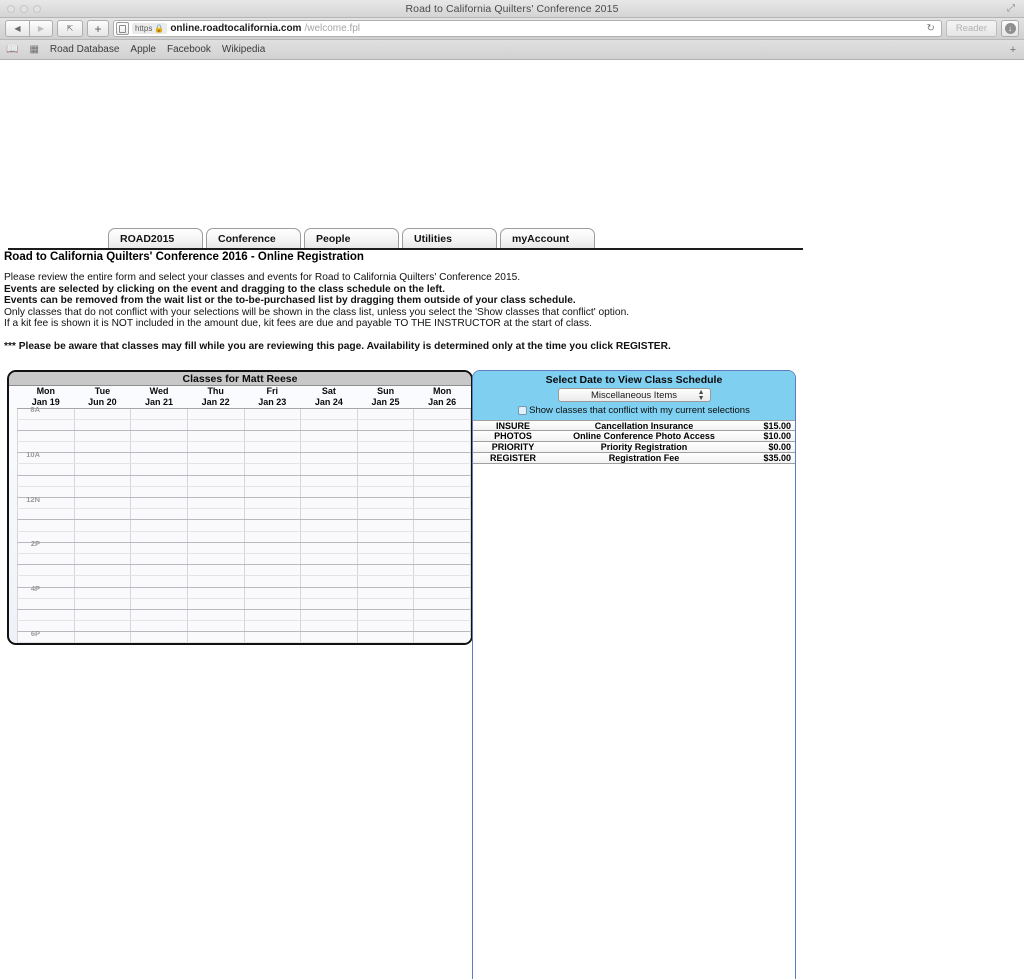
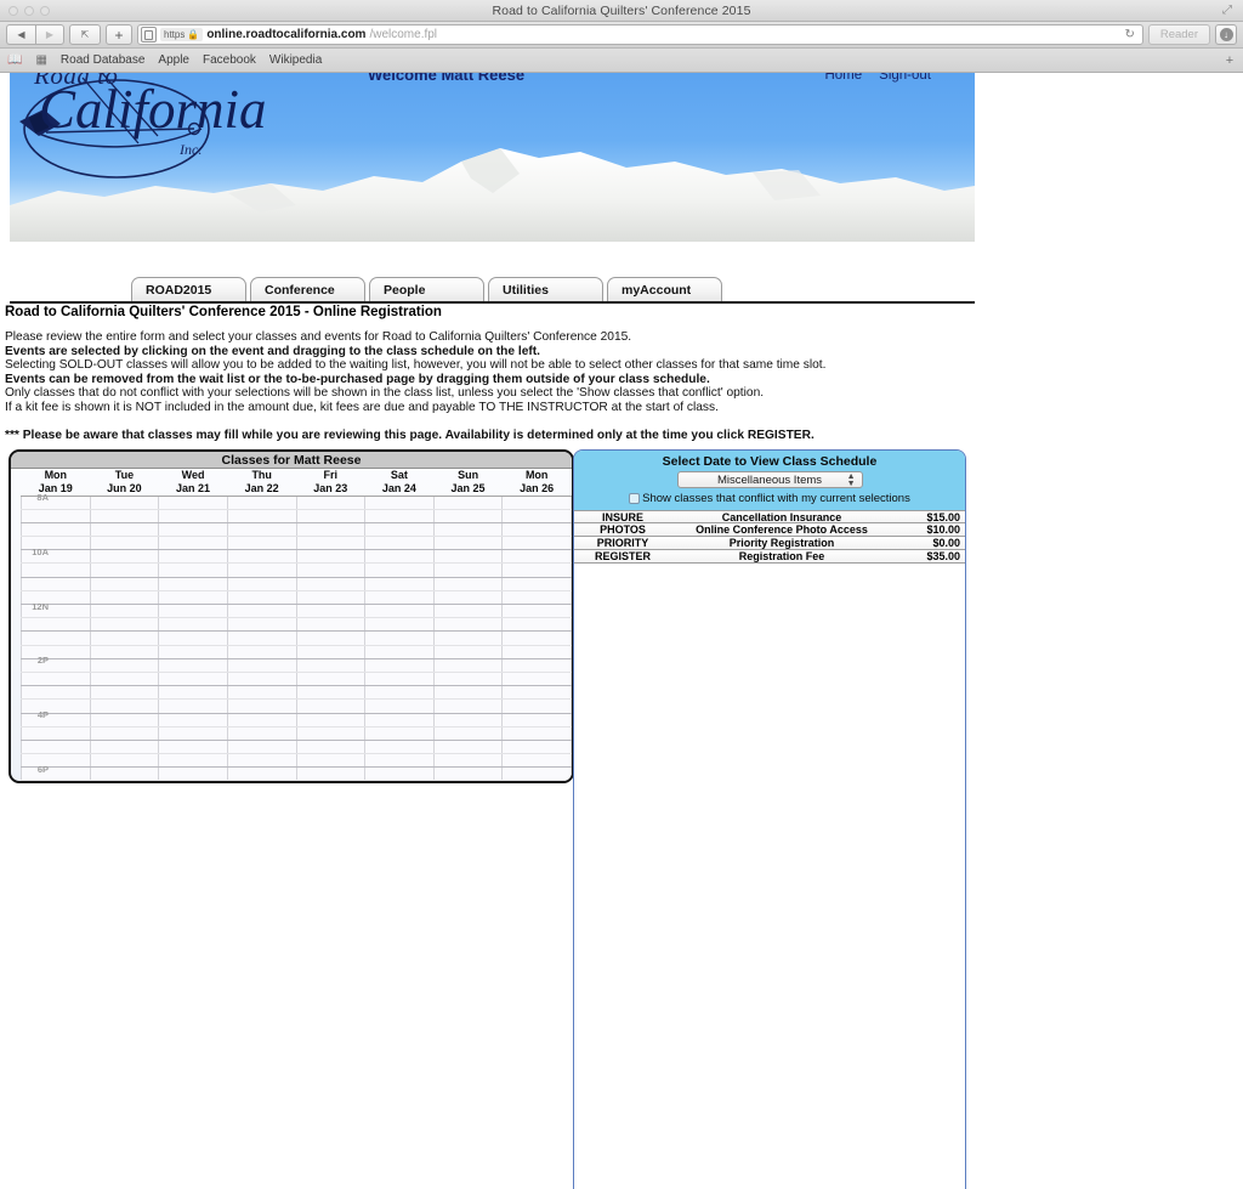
  Road to California Quilters' Conference 2015
  ⤢
  ◀
  ▶
  ⇱
  +
  https
  🔒
  online.roadtocalifornia.com
  /welcome.fpl
  ↻
  Reader
  ↓
  📖
  ▦
  Road Database
  Apple
  Facebook
  Wikipedia
  +
+ Road to
+ California
+ Inc.
+ Welcome Matt Reese
+ Home
+ Sign-out
  ROAD2015
  Conference
  People
  Utilities
  myAccount
- Road to California Quilters' Conference 2016 - Online Registration
+ Road to California Quilters' Conference 2015 - Online Registration
  Please review the entire form and select your classes and events for Road to California Quilters' Conference 2015.
  Events are selected by clicking on the event and dragging to the class schedule on the left.
+ Selecting SOLD-OUT classes will allow you to be added to the waiting list, however, you will not be able to select other classes for that same time slot.
- Events can be removed from the wait list or the to-be-purchased list by dragging them outside of your class schedule.
+ Events can be removed from the wait list or the to-be-purchased page by dragging them outside of your class schedule.
  Only classes that do not conflict with your selections will be shown in the class list, unless you select the 'Show classes that conflict' option.
  If a kit fee is shown it is NOT included in the amount due, kit fees are due and payable TO THE INSTRUCTOR at the start of class.
  *** Please be aware that classes may fill while you are reviewing this page. Availability is determined only at the time you click REGISTER.
  Classes for Matt Reese
  8A
  10A
  12N
  2P
  4P
  6P
  Mon Jan 19	Tue Jun 20	Wed Jan 21	Thu Jan 22	Fri Jan 23	Sat Jan 24	Sun Jan 25	Mon Jan 26
  Select Date to View Class Schedule
  Miscellaneous Items
  Show classes that conflict with my current selections
  INSURE
  Cancellation Insurance
  $15.00
  PHOTOS
  Online Conference Photo Access
  $10.00
  PRIORITY
  Priority Registration
  $0.00
  REGISTER
  Registration Fee
  $35.00
